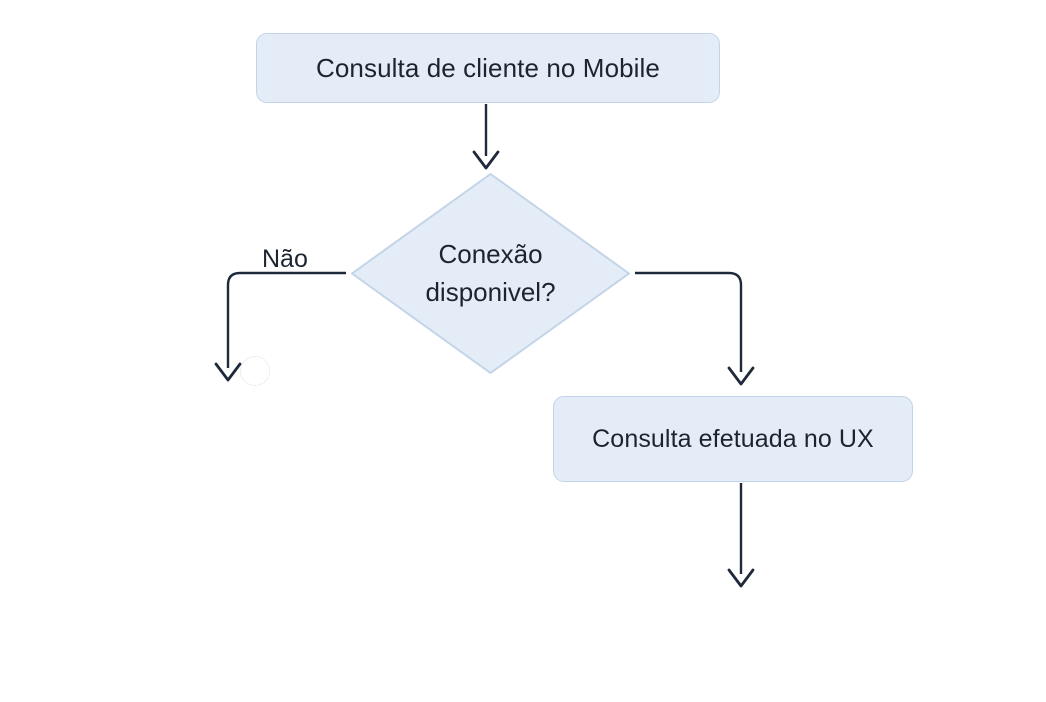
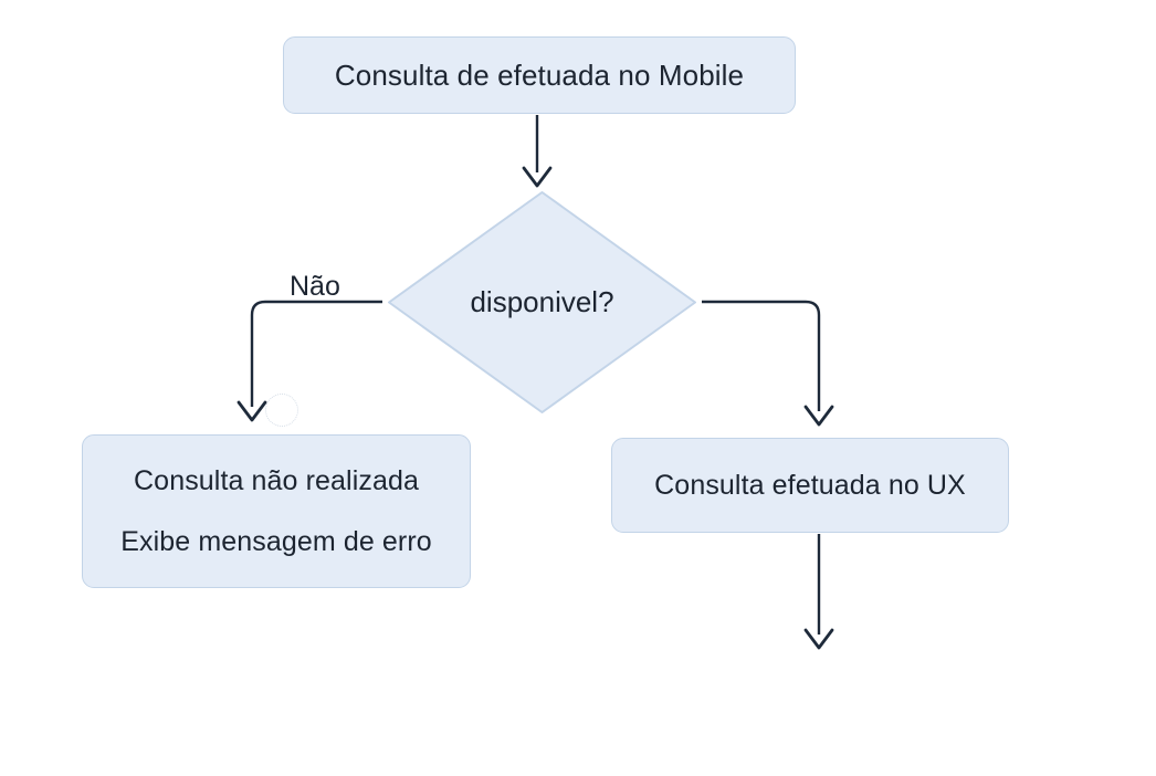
- Consulta de cliente no Mobile
+ Consulta de efetuada no Mobile
- Conexão
  disponivel?
  Não
+ Consulta não realizada
+ Exibe mensagem de erro
  Consulta efetuada no UX
